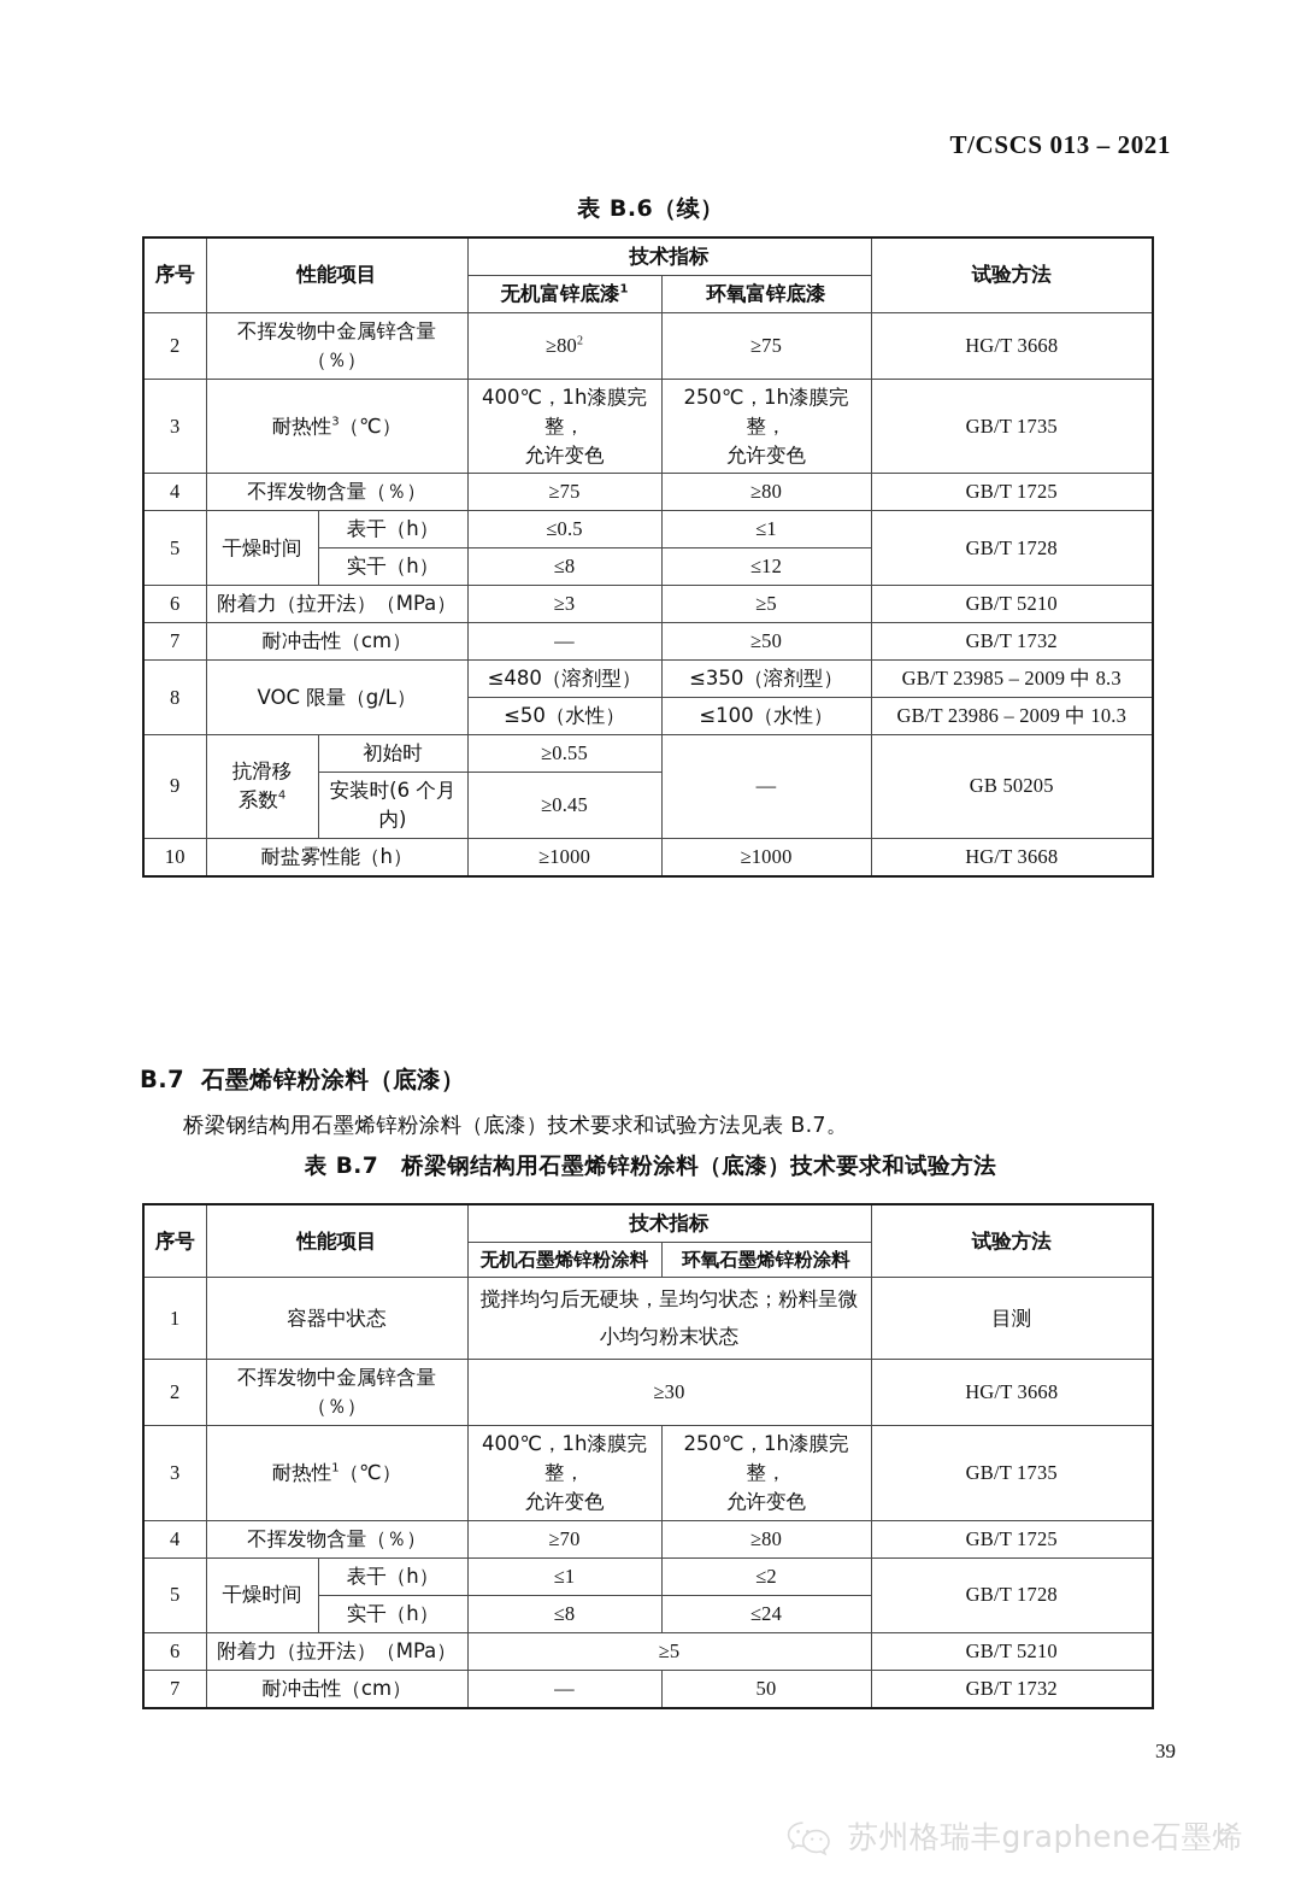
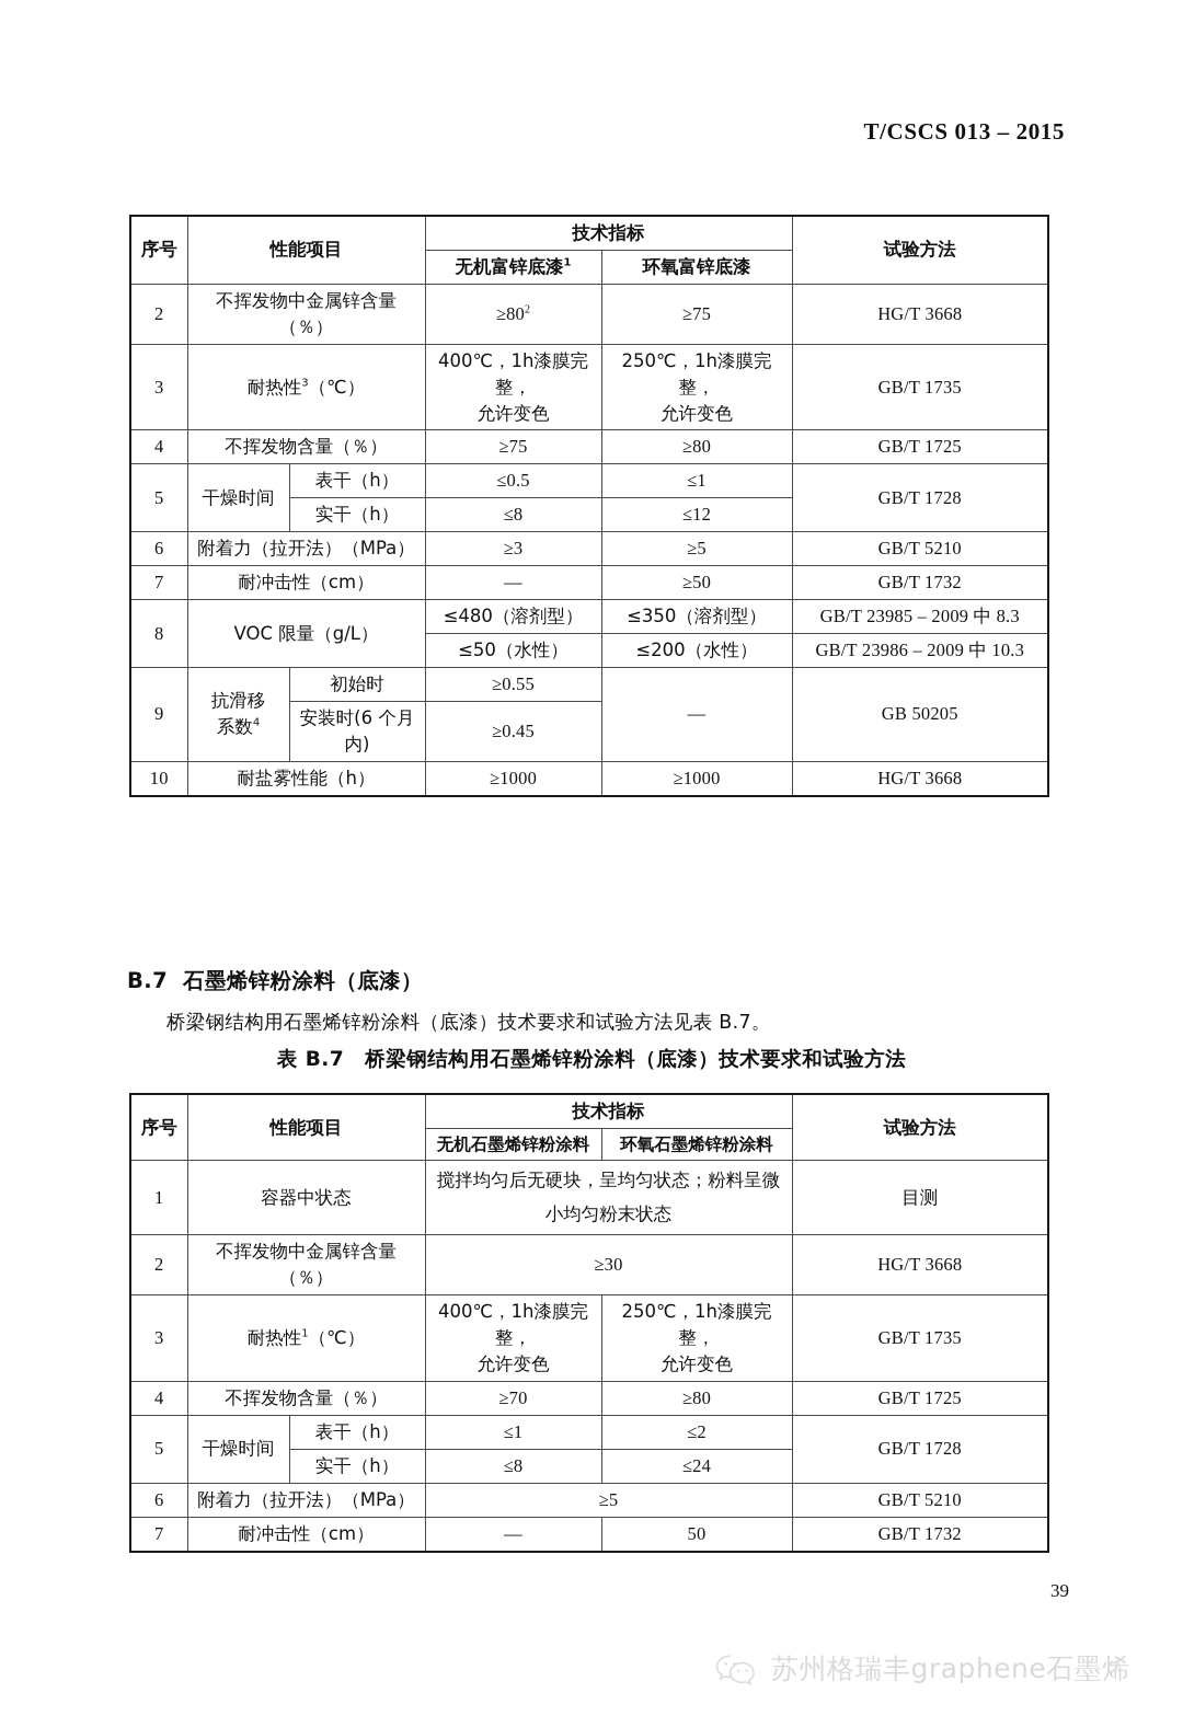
- T/CSCS 013 – 2021
+ T/CSCS 013 – 2015
- 表 B.6（续）
  序号	性能项目	技术指标	试验方法
  无机富锌底漆1	环氧富锌底漆
  2	不挥发物中金属锌含量 （％）	≥802	≥75	HG/T 3668
  3	耐热性3（℃）	400℃，1h漆膜完整， 允许变色	250℃，1h漆膜完整， 允许变色	GB/T 1735
  4	不挥发物含量（％）	≥75	≥80	GB/T 1725
  5	干燥时间	表干（h）	≤0.5	≤1	GB/T 1728
  实干（h）	≤8	≤12
  6	附着力（拉开法）（MPa）	≥3	≥5	GB/T 5210
  7	耐冲击性（cm）	—	≥50	GB/T 1732
  8	VOC 限量（g/L）	≤480（溶剂型）	≤350（溶剂型）	GB/T 23985 – 2009 中 8.3
- ≤50（水性）	≤100（水性）	GB/T 23986 – 2009 中 10.3
+ ≤50（水性）	≤200（水性）	GB/T 23986 – 2009 中 10.3
  9	抗滑移 系数4	初始时	≥0.55	—	GB 50205
  安装时(6 个月内)	≥0.45
  10	耐盐雾性能（h）	≥1000	≥1000	HG/T 3668
  B.7 石墨烯锌粉涂料（底漆）
  桥梁钢结构用石墨烯锌粉涂料（底漆）技术要求和试验方法见表 B.7。
  表 B.7 桥梁钢结构用石墨烯锌粉涂料（底漆）技术要求和试验方法
  序号	性能项目	技术指标	试验方法
  无机石墨烯锌粉涂料	环氧石墨烯锌粉涂料
  1	容器中状态	搅拌均匀后无硬块，呈均匀状态；粉料呈微小均匀粉末状态	目测
  2	不挥发物中金属锌含量 （％）	≥30	HG/T 3668
  3	耐热性1（℃）	400℃，1h漆膜完整， 允许变色	250℃，1h漆膜完整， 允许变色	GB/T 1735
  4	不挥发物含量（％）	≥70	≥80	GB/T 1725
  5	干燥时间	表干（h）	≤1	≤2	GB/T 1728
  实干（h）	≤8	≤24
  6	附着力（拉开法）（MPa）	≥5	GB/T 5210
  7	耐冲击性（cm）	—	50	GB/T 1732
  39
  苏州格瑞丰graphene石墨烯
